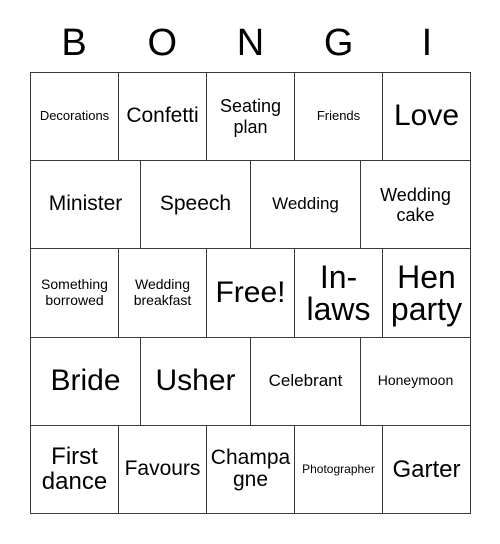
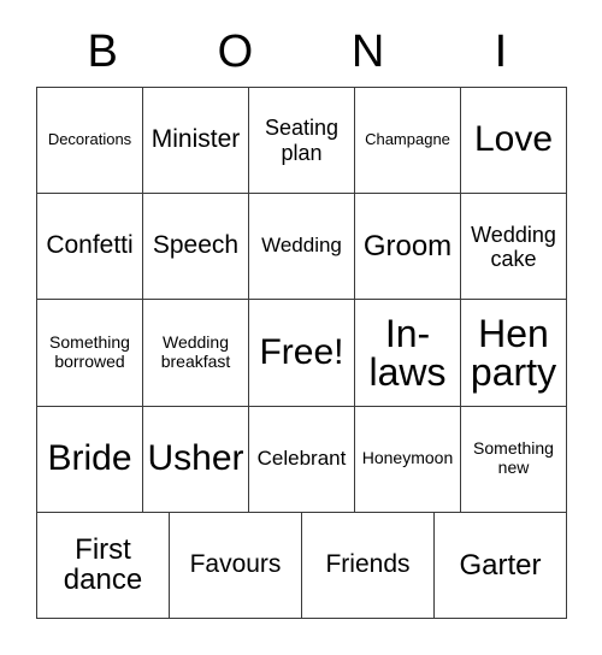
  B
  O
  N
- G
  I
  Decorations
- Confetti
+ Minister
  Seating plan
- Friends
+ Champagne
  Love
- Minister
+ Confetti
  Speech
  Wedding
+ Groom
  Wedding cake
  Something borrowed
  Wedding breakfast
  Free!
  In-laws
  Hen party
  Bride
  Usher
  Celebrant
  Honeymoon
+ Something new
  First dance
  Favours
- Champagne
+ Friends
- Photographer
  Garter
